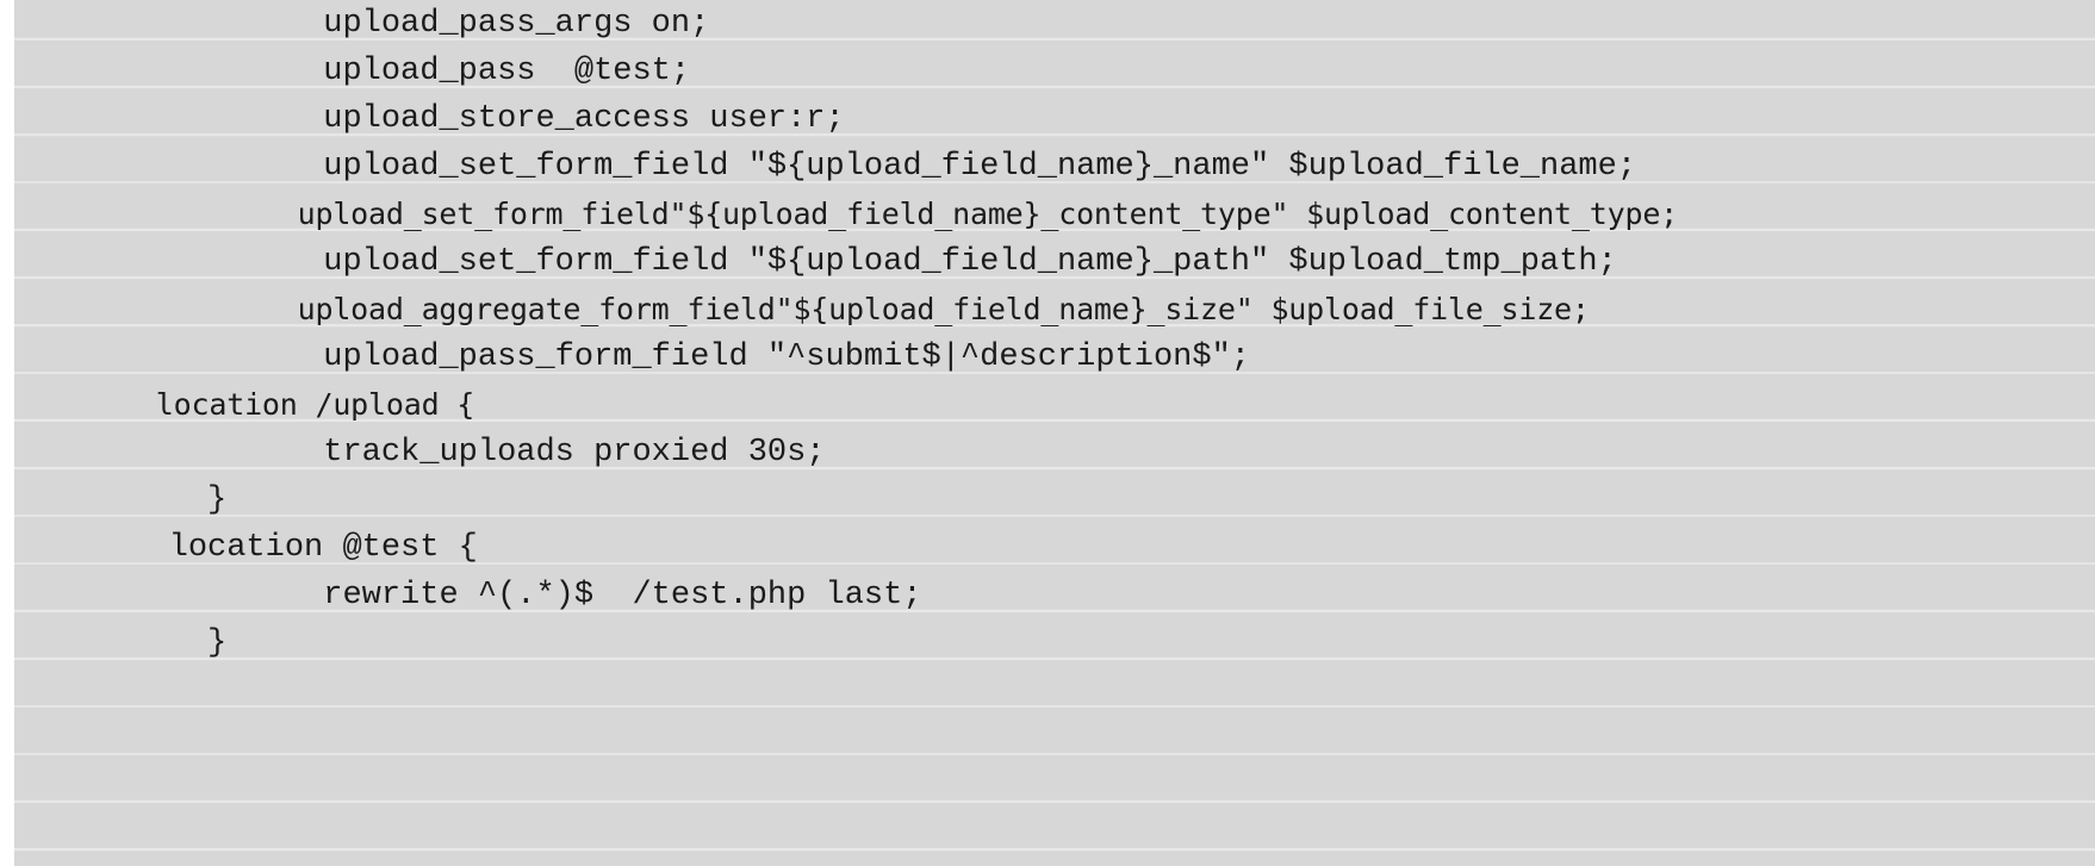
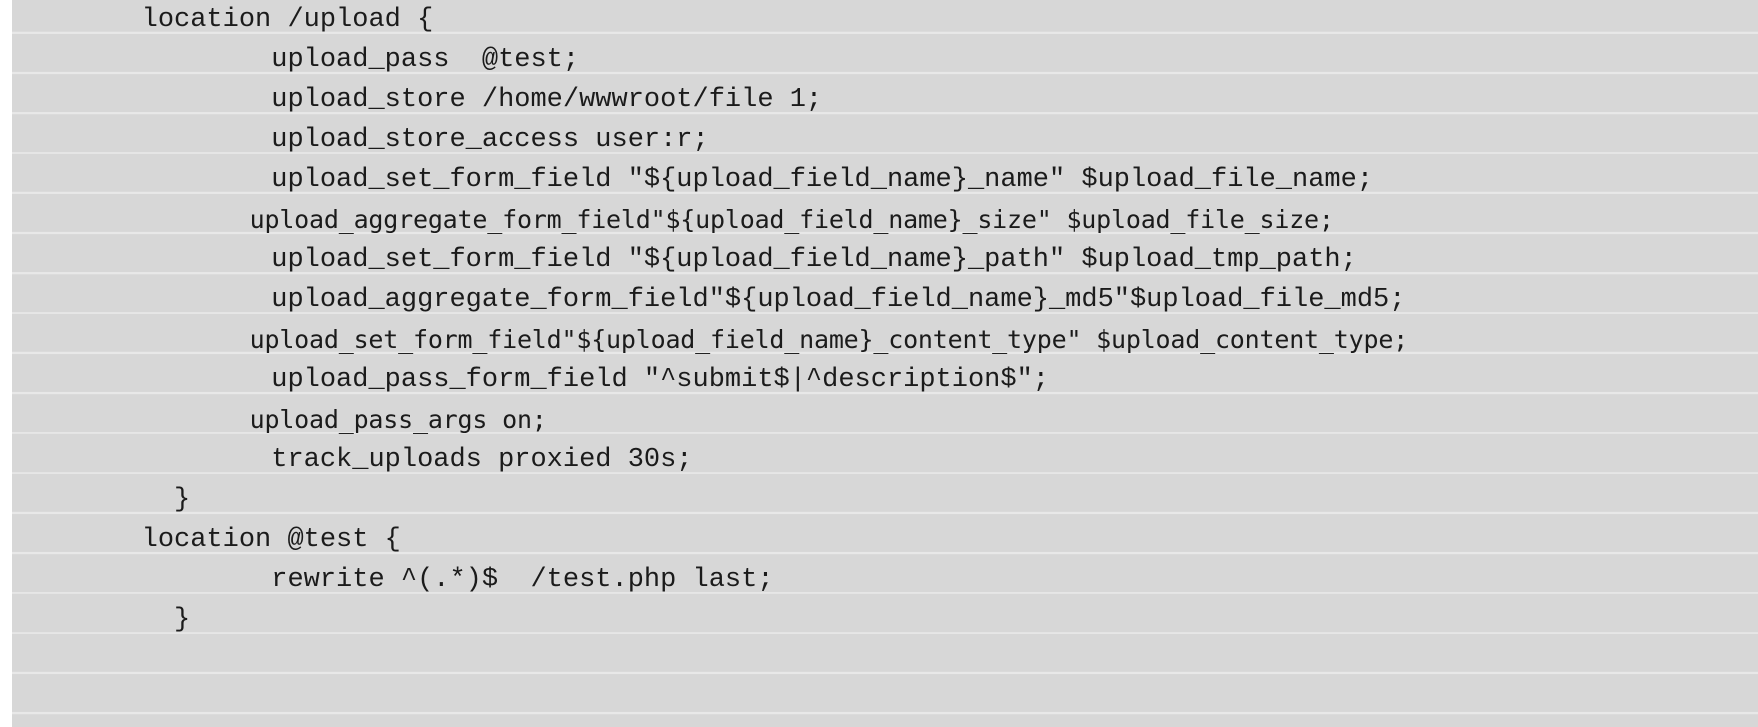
- upload_pass_args on;
+ location /upload {
  upload_pass @test;
+ upload_store /home/wwwroot/file 1;
  upload_store_access user:r;
  upload_set_form_field "${upload_field_name}_name" $upload_file_name;
- upload_set_form_field"${upload_field_name}_content_type" $upload_content_type;
+ upload_aggregate_form_field"${upload_field_name}_size" $upload_file_size;
  upload_set_form_field "${upload_field_name}_path" $upload_tmp_path;
+ upload_aggregate_form_field"${upload_field_name}_md5"$upload_file_md5;
- upload_aggregate_form_field"${upload_field_name}_size" $upload_file_size;
+ upload_set_form_field"${upload_field_name}_content_type" $upload_content_type;
  upload_pass_form_field "^submit$|^description$";
- location /upload {
+ upload_pass_args on;
  track_uploads proxied 30s;
  }
  location @test {
  rewrite ^(.*)$ /test.php last;
  }
